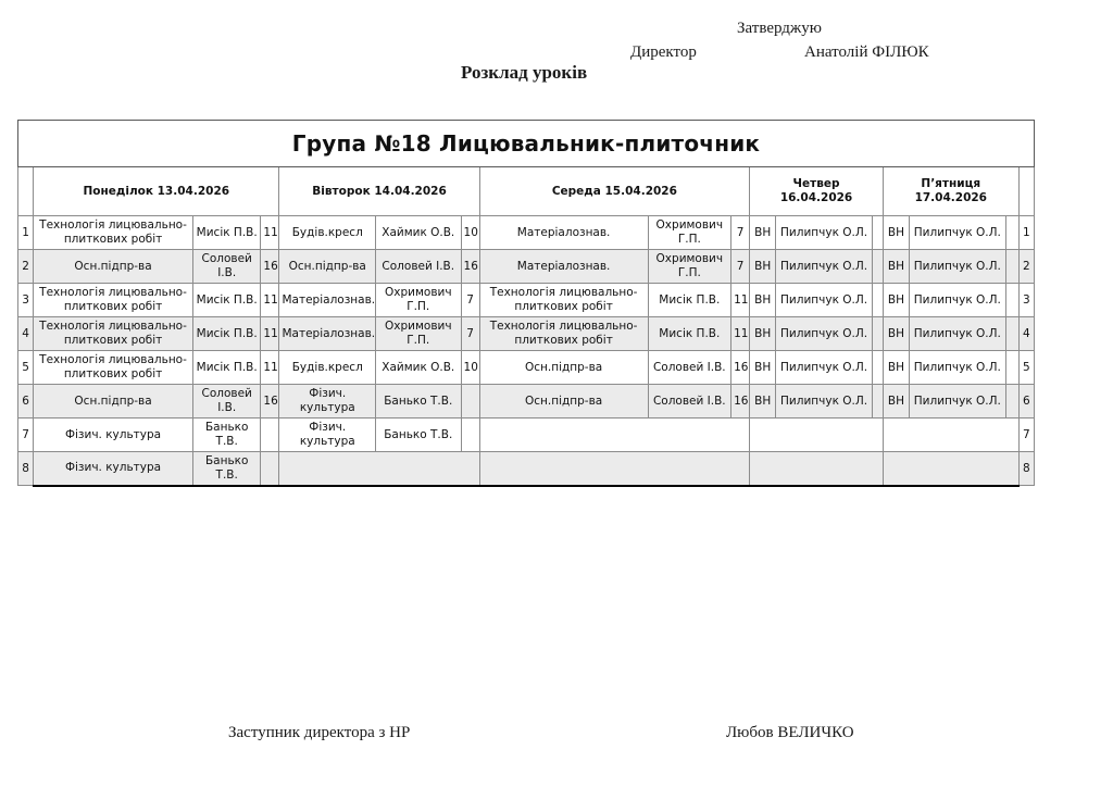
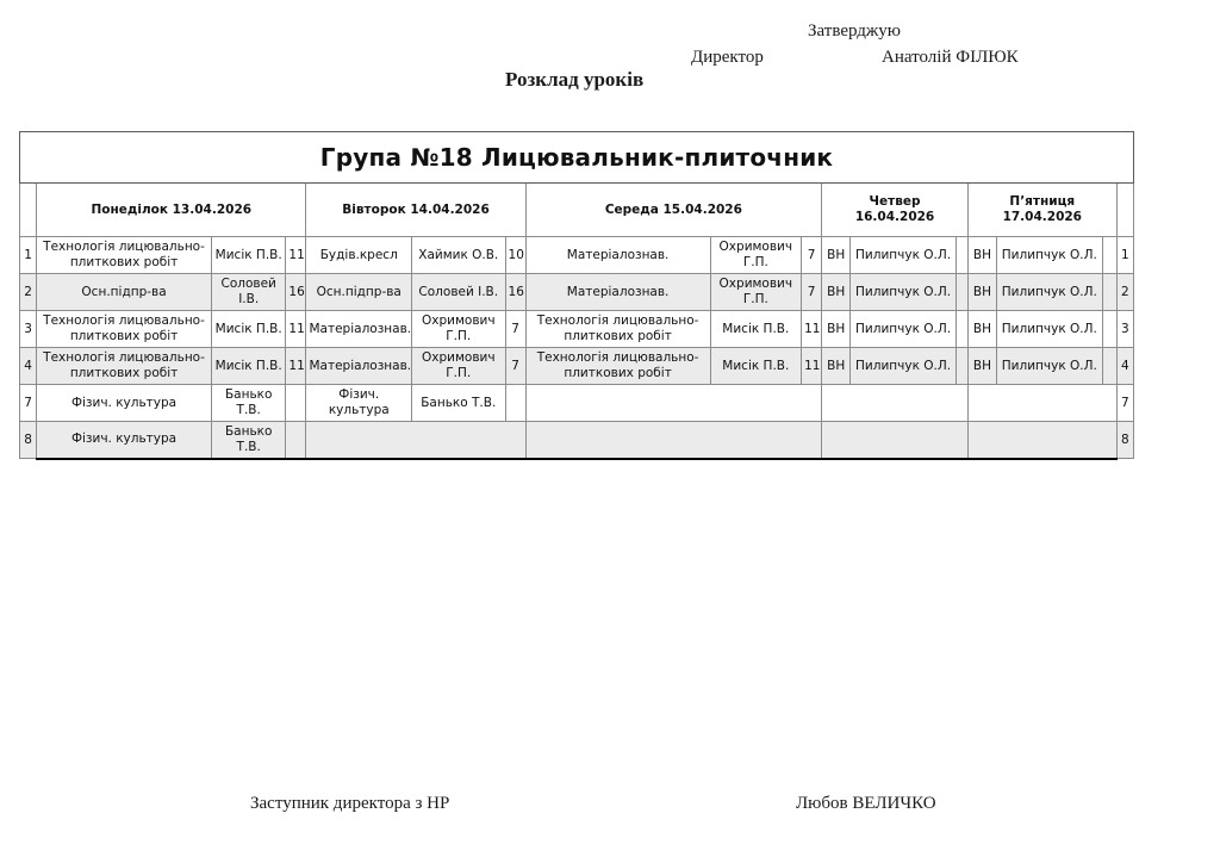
  Затверджую
  Директор
  Анатолій ФІЛЮК
  Розклад уроків
  Група №18 Лицювальник-плиточник
  	Понеділок 13.04.2026	Вівторок 14.04.2026	Середа 15.04.2026	Четвер16.04.2026	П’ятниця17.04.2026
  1	Технологія лицювально-плиткових робіт	Мисік П.В.	11	Будів.кресл	Хаймик О.В.	10	Матеріалознав.	Охримович Г.П.	7	ВН	Пилипчук О.Л.		ВН	Пилипчук О.Л.		1
  2	Осн.підпр-ва	Соловей І.В.	16	Осн.підпр-ва	Соловей І.В.	16	Матеріалознав.	Охримович Г.П.	7	ВН	Пилипчук О.Л.		ВН	Пилипчук О.Л.		2
  3	Технологія лицювально-плиткових робіт	Мисік П.В.	11	Матеріалознав.	Охримович Г.П.	7	Технологія лицювально-плиткових робіт	Мисік П.В.	11	ВН	Пилипчук О.Л.		ВН	Пилипчук О.Л.		3
  4	Технологія лицювально-плиткових робіт	Мисік П.В.	11	Матеріалознав.	Охримович Г.П.	7	Технологія лицювально-плиткових робіт	Мисік П.В.	11	ВН	Пилипчук О.Л.		ВН	Пилипчук О.Л.		4
- 5	Технологія лицювально-плиткових робіт	Мисік П.В.	11	Будів.кресл	Хаймик О.В.	10	Осн.підпр-ва	Соловей І.В.	16	ВН	Пилипчук О.Л.		ВН	Пилипчук О.Л.		5
- 6	Осн.підпр-ва	Соловей І.В.	16	Фізич. культура	Банько Т.В.		Осн.підпр-ва	Соловей І.В.	16	ВН	Пилипчук О.Л.		ВН	Пилипчук О.Л.		6
  7	Фізич. культура	Банько Т.В.		Фізич. культура	Банько Т.В.					7
  8	Фізич. культура	Банько Т.В.						8
  Заступник директора з НР
  Любов ВЕЛИЧКО
